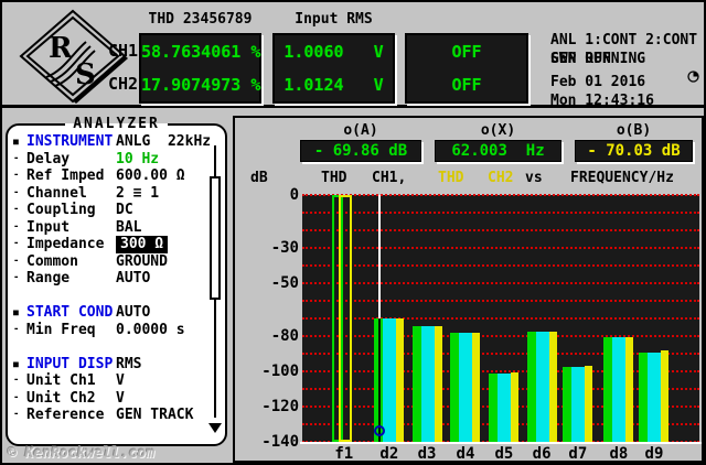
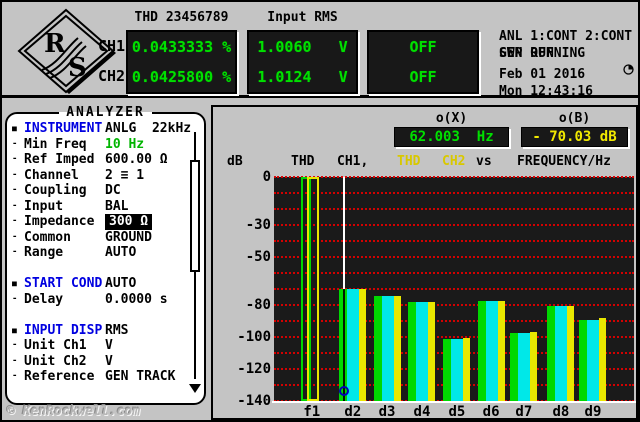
  R
  S
  CH1
  CH2
  THD 23456789
  Input RMS
- 58.7634061 %
+ 0.0433333 %
- 17.9074973 %
+ 0.0425800 %
  1.0060 V
  1.0124 V
  OFF
  OFF
  GEN RUNNING
  ANL 1:CONT 2:CONT
  SWP OFF
  Feb 01 2016
  Mon 12:43:16
  ANALYZER
  ■
  INSTRUMENT
  ANLG 22kHz
  -
- Delay
+ Min Freq
  10 Hz
  -
  Ref Imped
  600.00 Ω
  -
  Channel
  2 ≡ 1
  -
  Coupling
  DC
  -
  Input
  BAL
  -
  Impedance
  300 Ω
  -
  Common
  GROUND
  -
  Range
  AUTO
  ■
  START COND
  AUTO
  -
- Min Freq
+ Delay
  0.0000 s
  ■
  INPUT DISP
  RMS
  -
  Unit Ch1
  V
  -
  Unit Ch2
  V
  -
  Reference
  GEN TRACK
  © KenRockwell.com
- o(A)
- - 69.86 dB
  o(X)
  62.003 Hz
  o(B)
  - 70.03 dB
  dB
  THD
  CH1,
  THD
  CH2
  vs
  FREQUENCY/Hz
  0
  -30
  -50
  -80
  -100
  -120
  -140
  f1
  d2
  d3
  d4
  d5
  d6
  d7
  d8
  d9
